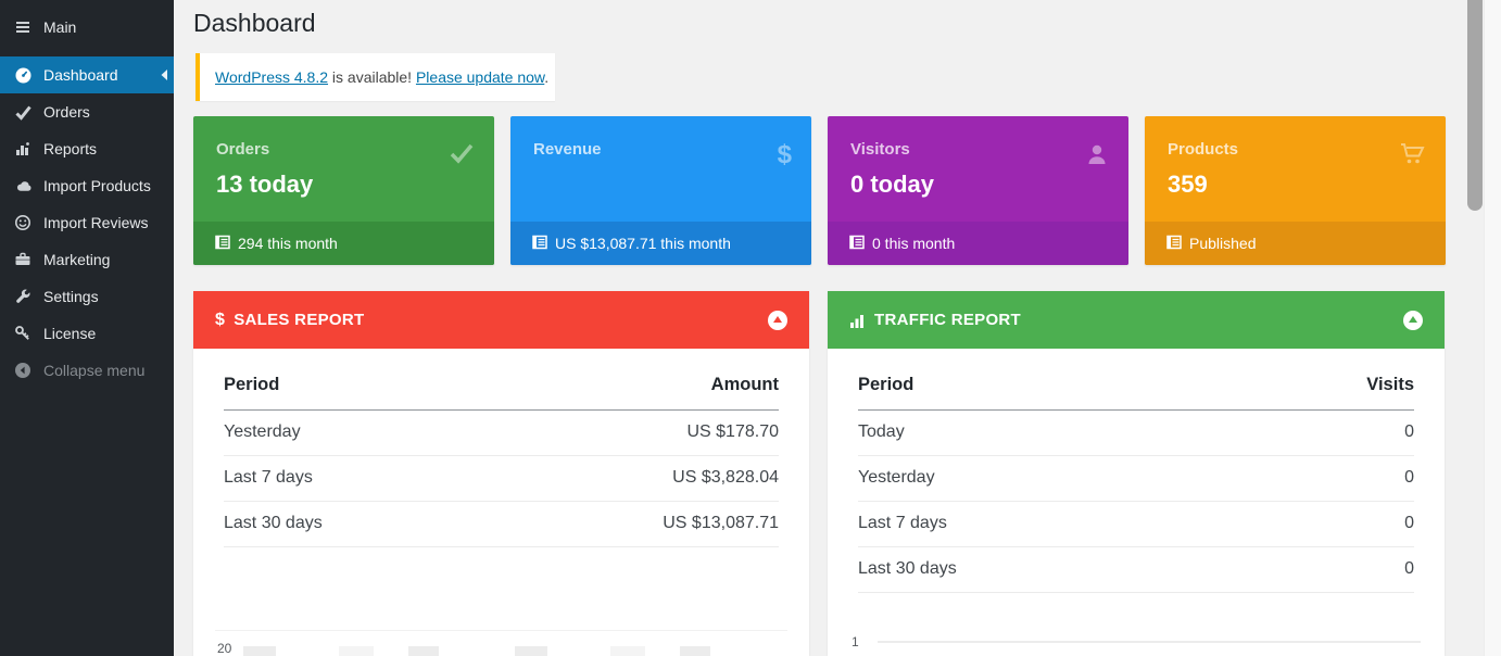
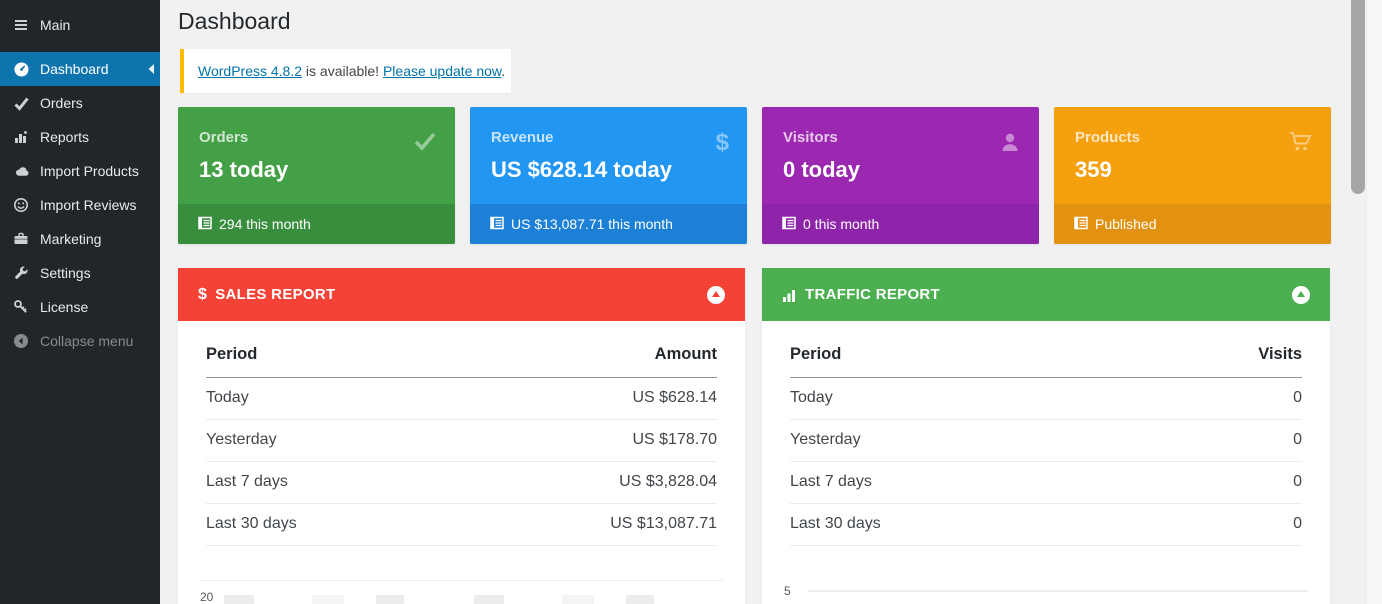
  Main
  Dashboard
  Orders
  Reports
  Import Products
  Import Reviews
  Marketing
  Settings
  License
  Collapse menu
  Dashboard
  WordPress 4.8.2 is available! Please update now.
  Orders
  13 today
  294 this month
  Revenue
+ US $628.14 today
  $
  US $13,087.71 this month
  Visitors
  0 today
  0 this month
  Products
  359
  Published
  $
  SALES REPORT
  Period	Amount
+ Today	US $628.14
  Yesterday	US $178.70
  Last 7 days	US $3,828.04
  Last 30 days	US $13,087.71
  20
  TRAFFIC REPORT
  Period	Visits
  Today	0
  Yesterday	0
  Last 7 days	0
  Last 30 days	0
- 1
+ 5
